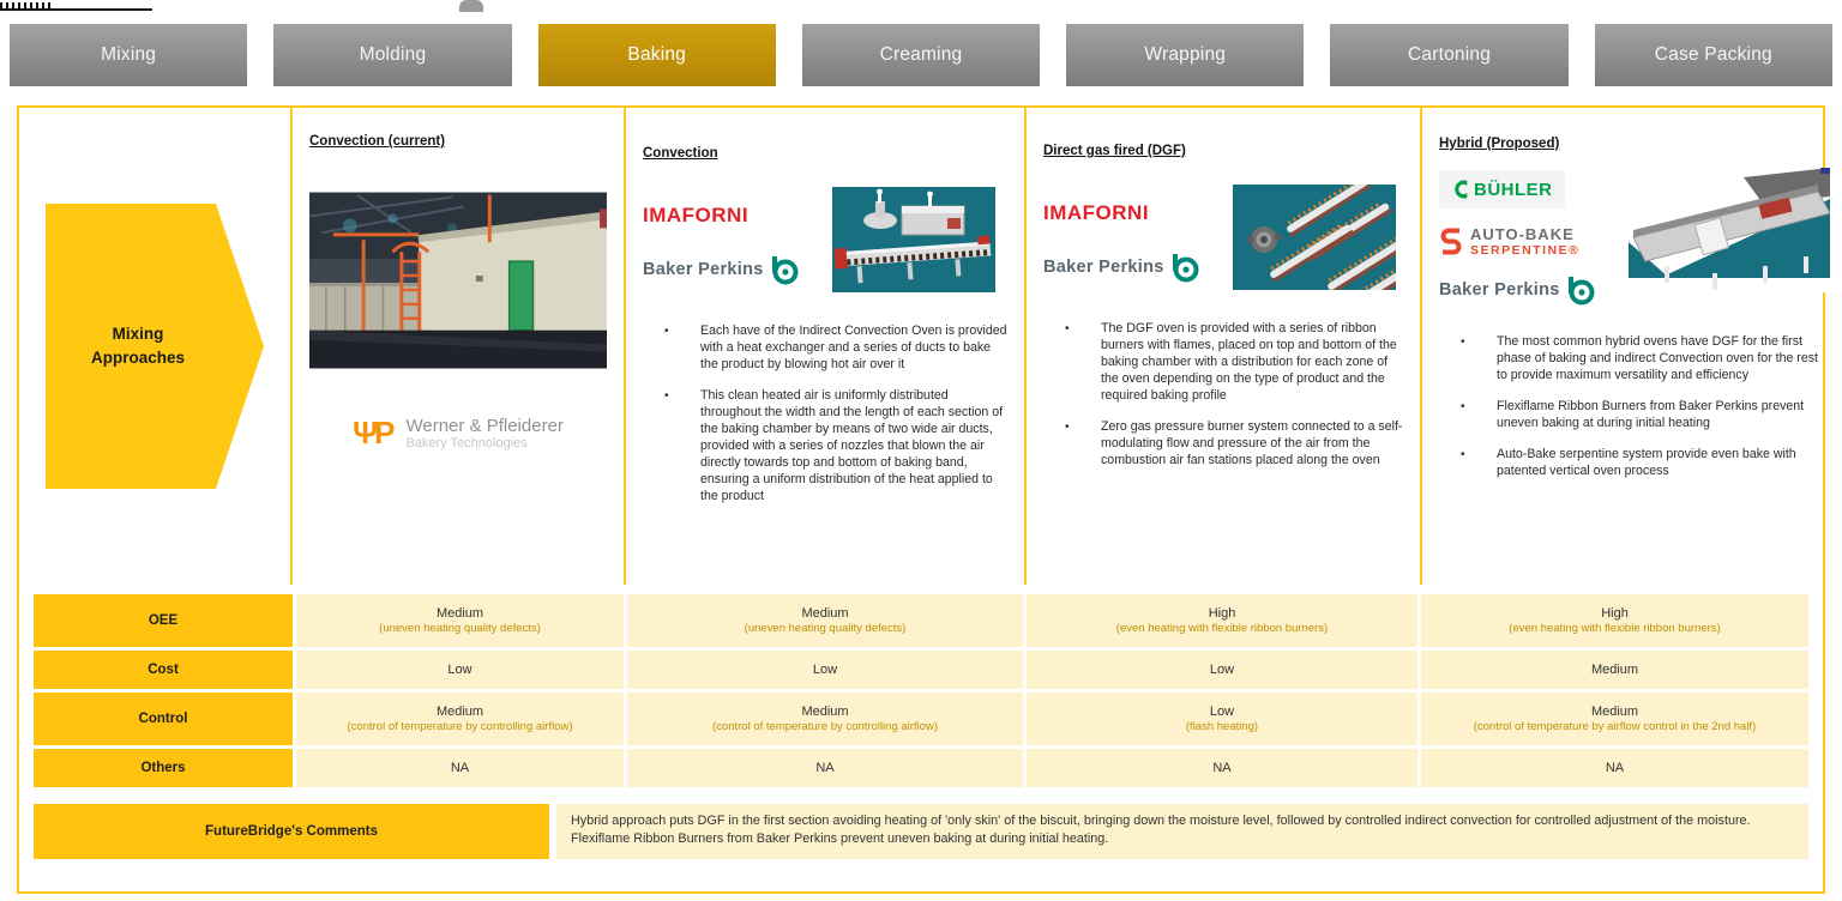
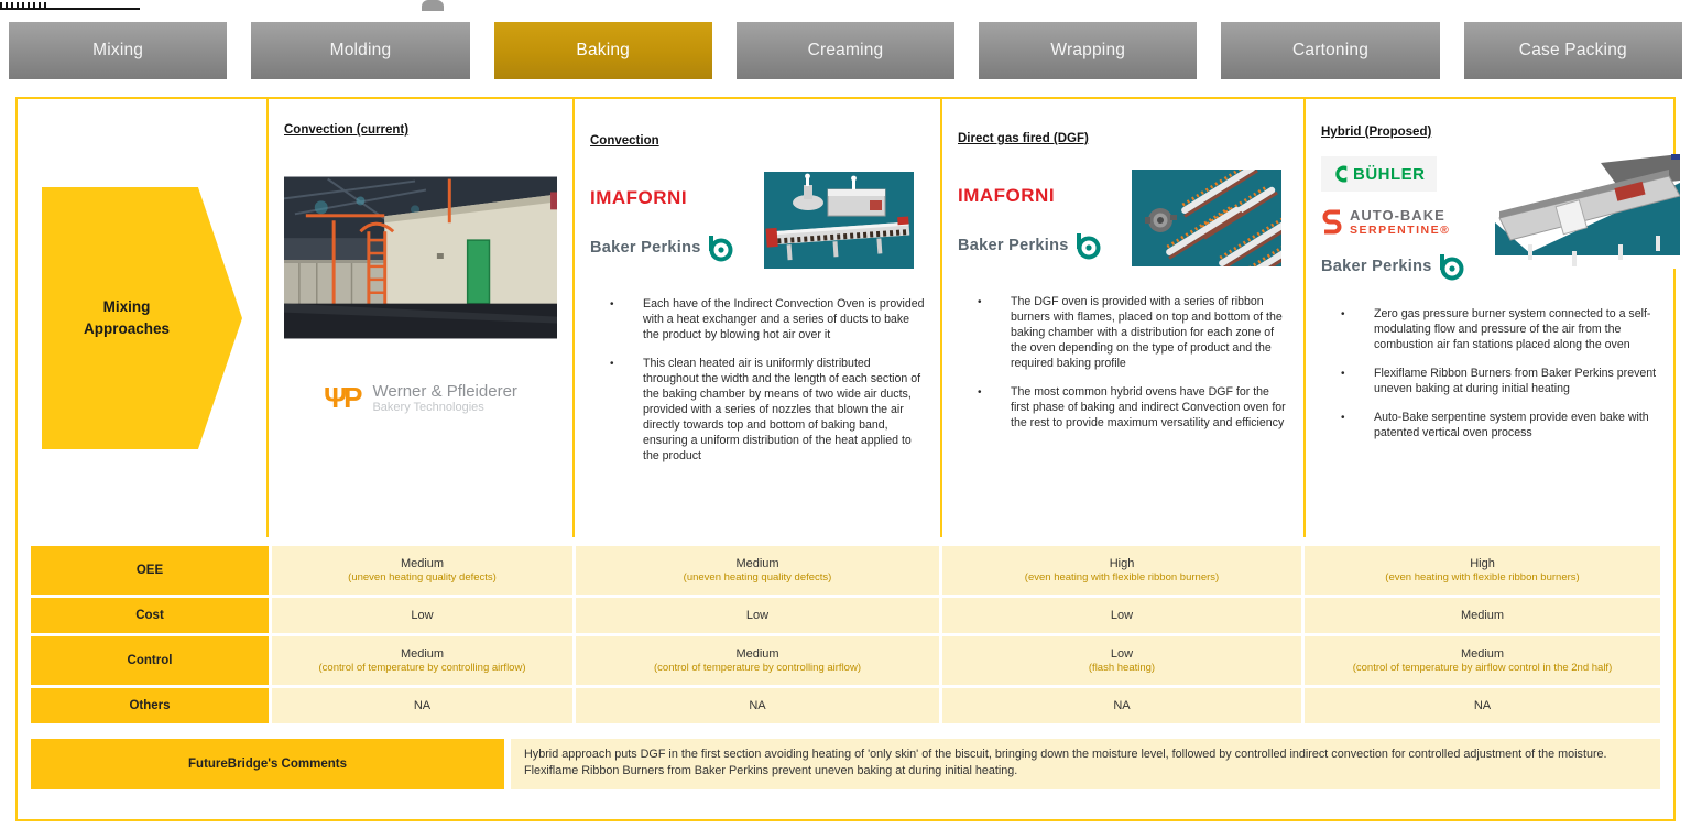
  Mixing
  Molding
  Baking
  Creaming
  Wrapping
  Cartoning
  Case Packing
  Mixing
  Approaches
  Convection (current)
  ΨP
  Werner & Pfleiderer
  Bakery Technologies
  Convection
  IMAFORNI
  Baker Perkins
  Each have of the Indirect Convection Oven is provided with a heat exchanger and a series of ducts to bake the product by blowing hot air over it
  This clean heated air is uniformly distributed throughout the width and the length of each section of the baking chamber by means of two wide air ducts, provided with a series of nozzles that blown the air directly towards top and bottom of baking band, ensuring a uniform distribution of the heat applied to the product
  Direct gas fired (DGF)
  IMAFORNI
  Baker Perkins
  The DGF oven is provided with a series of ribbon burners with flames, placed on top and bottom of the baking chamber with a distribution for each zone of the oven depending on the type of product and the required baking profile
- Zero gas pressure burner system connected to a self-modulating flow and pressure of the air from the combustion air fan stations placed along the oven
+ The most common hybrid ovens have DGF for the first phase of baking and indirect Convection oven for the rest to provide maximum versatility and efficiency
  Hybrid (Proposed)
  BÜHLER
  AUTO-BAKE
  SERPENTINE®
  Baker Perkins
- The most common hybrid ovens have DGF for the first phase of baking and indirect Convection oven for the rest to provide maximum versatility and efficiency
+ Zero gas pressure burner system connected to a self-modulating flow and pressure of the air from the combustion air fan stations placed along the oven
  Flexiflame Ribbon Burners from Baker Perkins prevent uneven baking at during initial heating
  Auto-Bake serpentine system provide even bake with patented vertical oven process
  OEE
  Medium
  (uneven heating quality defects)
  Medium
  (uneven heating quality defects)
  High
  (even heating with flexible ribbon burners)
  High
  (even heating with flexible ribbon burners)
  Cost
  Low
  Low
  Low
  Medium
  Control
  Medium
  (control of temperature by controlling airflow)
  Medium
  (control of temperature by controlling airflow)
  Low
  (flash heating)
  Medium
  (control of temperature by airflow control in the 2nd half)
  Others
  NA
  NA
  NA
  NA
  FutureBridge's Comments
  Hybrid approach puts DGF in the first section avoiding heating of 'only skin' of the biscuit, bringing down the moisture level, followed by controlled indirect convection for controlled adjustment of the moisture. Flexiflame Ribbon Burners from Baker Perkins prevent uneven baking at during initial heating.
